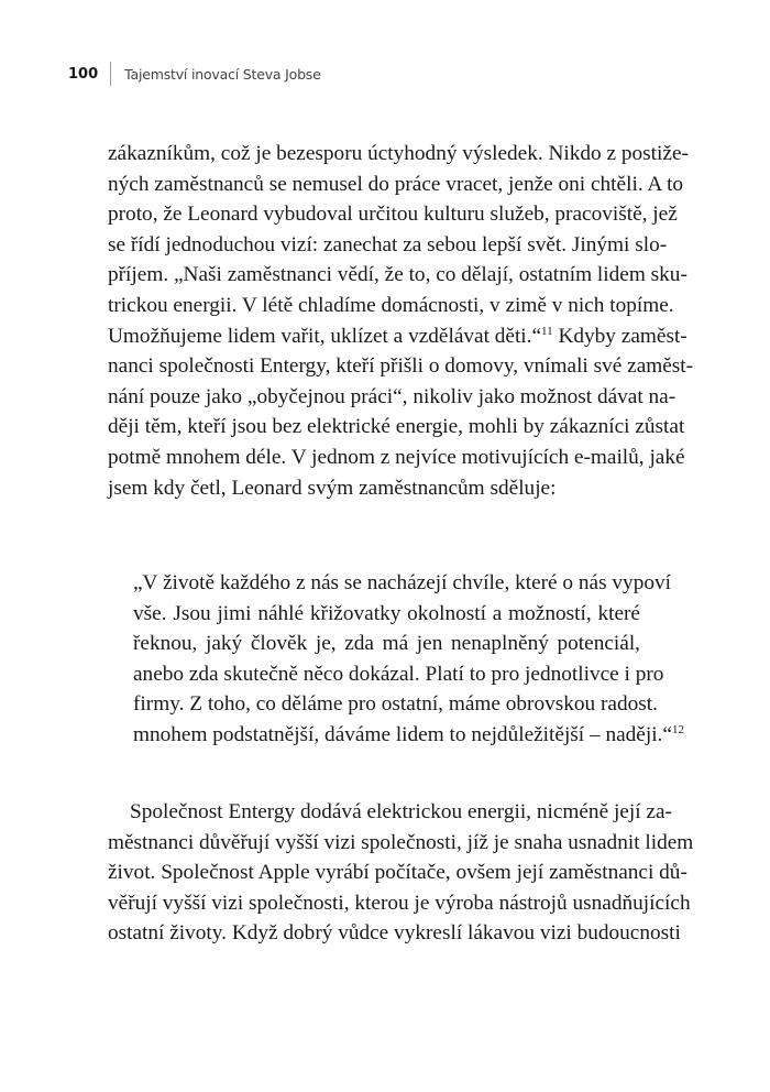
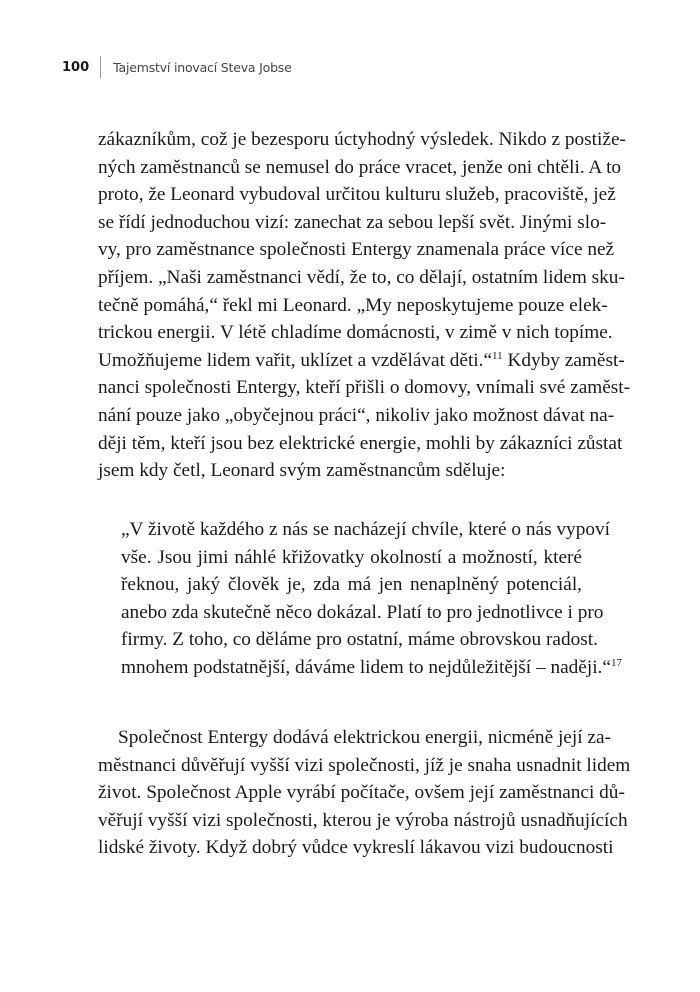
  100
  Tajemství inovací Steva Jobse
  zákazníkům, což je bezesporu úctyhodný výsledek. Nikdo z postiže-
  ných zaměstnanců se nemusel do práce vracet, jenže oni chtěli. A to
  proto, že Leonard vybudoval určitou kulturu služeb, pracoviště, jež
  se řídí jednoduchou vizí: zanechat za sebou lepší svět. Jinými slo-
+ vy, pro zaměstnance společnosti Entergy znamenala práce více než
  příjem. „Naši zaměstnanci vědí, že to, co dělají, ostatním lidem sku-
+ tečně pomáhá,“ řekl mi Leonard. „My neposkytujeme pouze elek-
  trickou energii. V létě chladíme domácnosti, v zimě v nich topíme.
  Umožňujeme lidem vařit, uklízet a vzdělávat děti.“11 Kdyby zaměst-
  nanci společnosti Entergy, kteří přišli o domovy, vnímali své zaměst-
  nání pouze jako „obyčejnou práci“, nikoliv jako možnost dávat na-
  ději těm, kteří jsou bez elektrické energie, mohli by zákazníci zůstat
- potmě mnohem déle. V jednom z nejvíce motivujících e-mailů, jaké
  jsem kdy četl, Leonard svým zaměstnancům sděluje:
  „V životě každého z nás se nacházejí chvíle, které o nás vypoví
  vše. Jsou jimi náhlé křižovatky okolností a možností, které
  řeknou, jaký člověk je, zda má jen nenaplněný potenciál,
  anebo zda skutečně něco dokázal. Platí to pro jednotlivce i pro
  firmy. Z toho, co děláme pro ostatní, máme obrovskou radost.
- mnohem podstatnější, dáváme lidem to nejdůležitější – naději.“12
+ mnohem podstatnější, dáváme lidem to nejdůležitější – naději.“17
  Společnost Entergy dodává elektrickou energii, nicméně její za-
  městnanci důvěřují vyšší vizi společnosti, jíž je snaha usnadnit lidem
  život. Společnost Apple vyrábí počítače, ovšem její zaměstnanci dů-
  věřují vyšší vizi společnosti, kterou je výroba nástrojů usnadňujících
- ostatní životy. Když dobrý vůdce vykreslí lákavou vizi budoucnosti
+ lidské životy. Když dobrý vůdce vykreslí lákavou vizi budoucnosti
